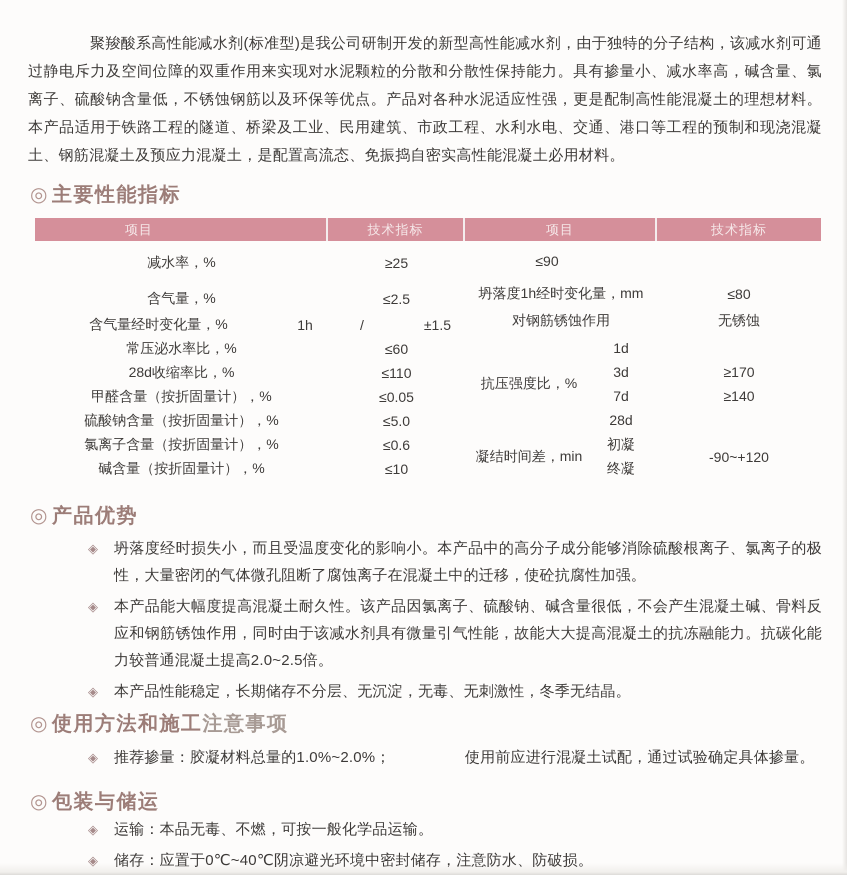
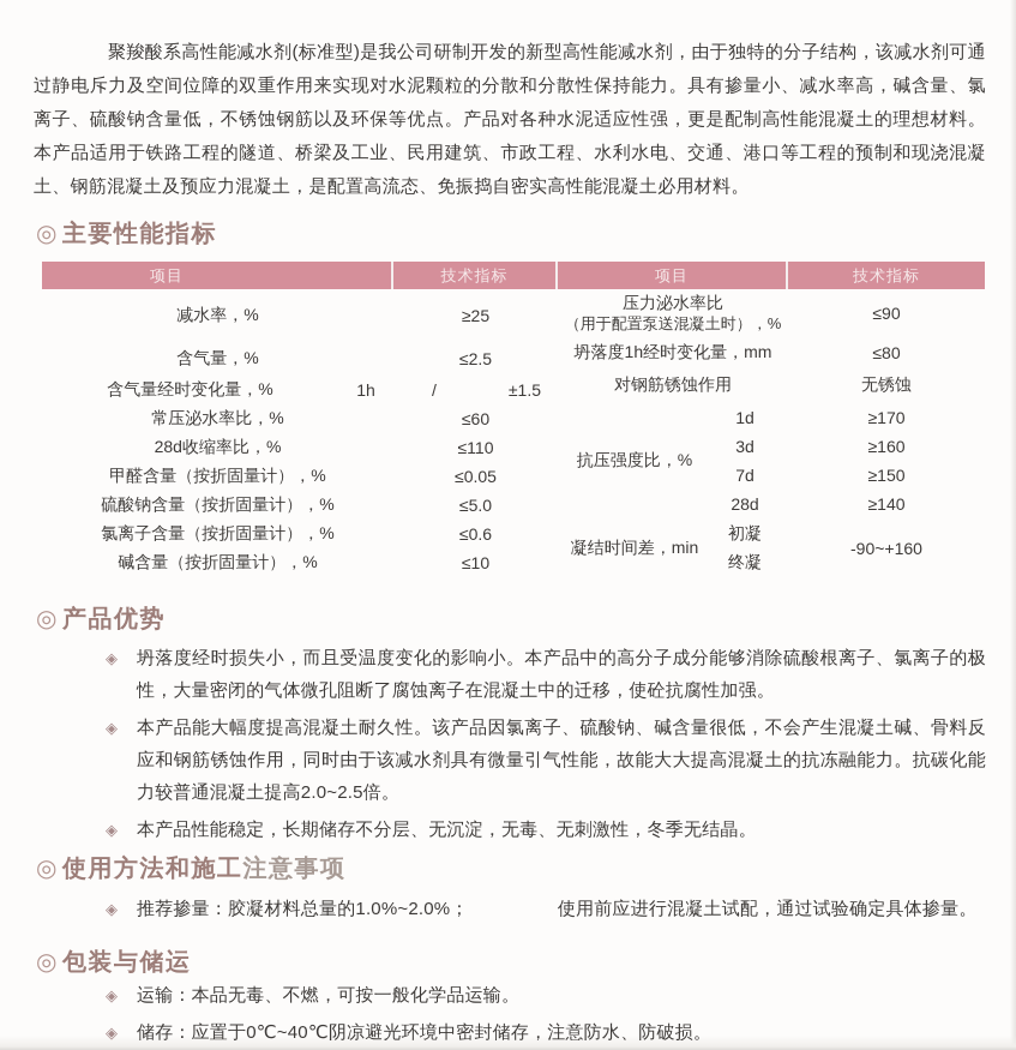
  聚羧酸系高性能减水剂(标准型)是我公司研制开发的新型高性能减水剂，由于独特的分子结构，该减水剂可通过静电斥力及空间位障的双重作用来实现对水泥颗粒的分散和分散性保持能力。具有掺量小、减水率高，碱含量、氯离子、硫酸钠含量低，不锈蚀钢筋以及环保等优点。产品对各种水泥适应性强，更是配制高性能混凝土的理想材料。本产品适用于铁路工程的隧道、桥梁及工业、民用建筑、市政工程、水利水电、交通、港口等工程的预制和现浇混凝土、钢筋混凝土及预应力混凝土，是配置高流态、免振捣自密实高性能混凝土必用材料。
  ◎ 主要性能指标
  项目
  技术指标
  项目
  技术指标
  减水率，%
  ≥25
  含气量，%
  ≤2.5
  含气量经时变化量，%
  1h
  /
  ±1.5
  常压泌水率比，%
  ≤60
  28d收缩率比，%
  ≤110
  甲醛含量（按折固量计），%
  ≤0.05
  硫酸钠含量（按折固量计），%
  ≤5.0
  氯离子含量（按折固量计），%
  ≤0.6
  碱含量（按折固量计），%
  ≤10
+ 压力泌水率比
+ （用于配置泵送混凝土时），%
  ≤90
  坍落度1h经时变化量，mm
  ≤80
  对钢筋锈蚀作用
  无锈蚀
  抗压强度比，%
  1d
  3d
  7d
  28d
  ≥170
+ ≥160
+ ≥150
  ≥140
  凝结时间差，min
  初凝
  终凝
- -90~+120
+ -90~+160
  ◎ 产品优势
  ◈
  坍落度经时损失小，而且受温度变化的影响小。本产品中的高分子成分能够消除硫酸根离子、氯离子的极性，大量密闭的气体微孔阻断了腐蚀离子在混凝土中的迁移，使砼抗腐性加强。
  ◈
  本产品能大幅度提高混凝土耐久性。该产品因氯离子、硫酸钠、碱含量很低，不会产生混凝土碱、骨料反应和钢筋锈蚀作用，同时由于该减水剂具有微量引气性能，故能大大提高混凝土的抗冻融能力。抗碳化能力较普通混凝土提高2.0~2.5倍。
  ◈
  本产品性能稳定，长期储存不分层、无沉淀，无毒、无刺激性，冬季无结晶。
  ◎ 使用方法和施工注意事项
  ◈
  推荐掺量：胶凝材料总量的1.0%~2.0%； 使用前应进行混凝土试配，通过试验确定具体掺量。
  ◎ 包装与储运
  ◈
  运输：本品无毒、不燃，可按一般化学品运输。
  ◈
  储存：应置于0℃~40℃阴凉避光环境中密封储存，注意防水、防破损。
